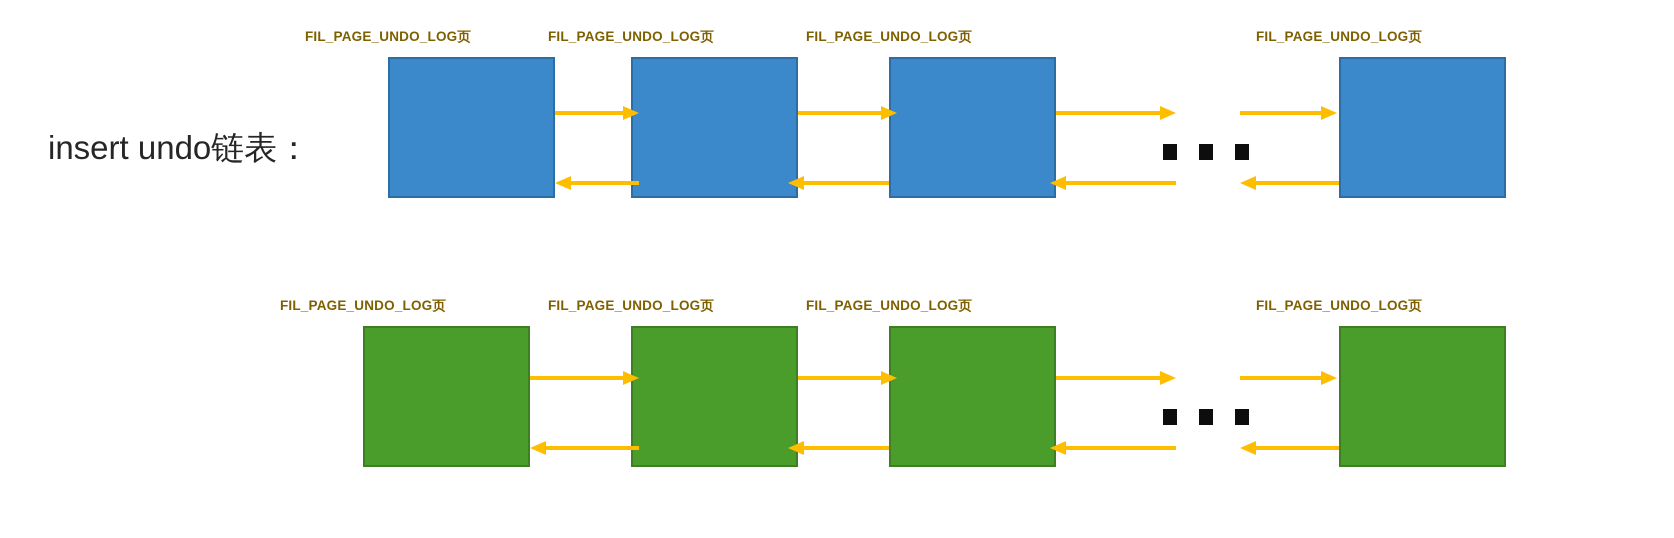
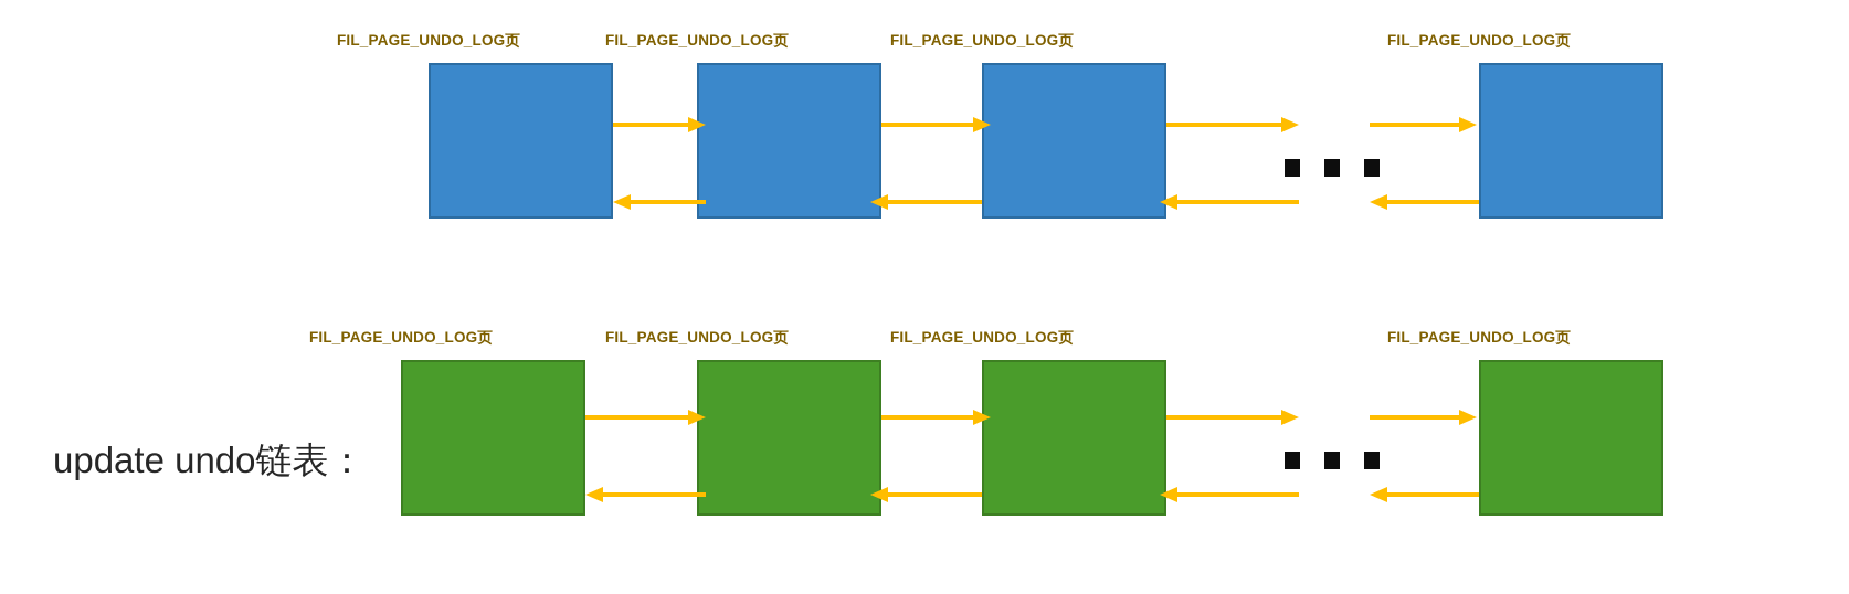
- insert undo链表：
  FIL_PAGE_UNDO_LOG页
  FIL_PAGE_UNDO_LOG页
  FIL_PAGE_UNDO_LOG页
  FIL_PAGE_UNDO_LOG页
+ update undo链表：
  FIL_PAGE_UNDO_LOG页
  FIL_PAGE_UNDO_LOG页
  FIL_PAGE_UNDO_LOG页
  FIL_PAGE_UNDO_LOG页
